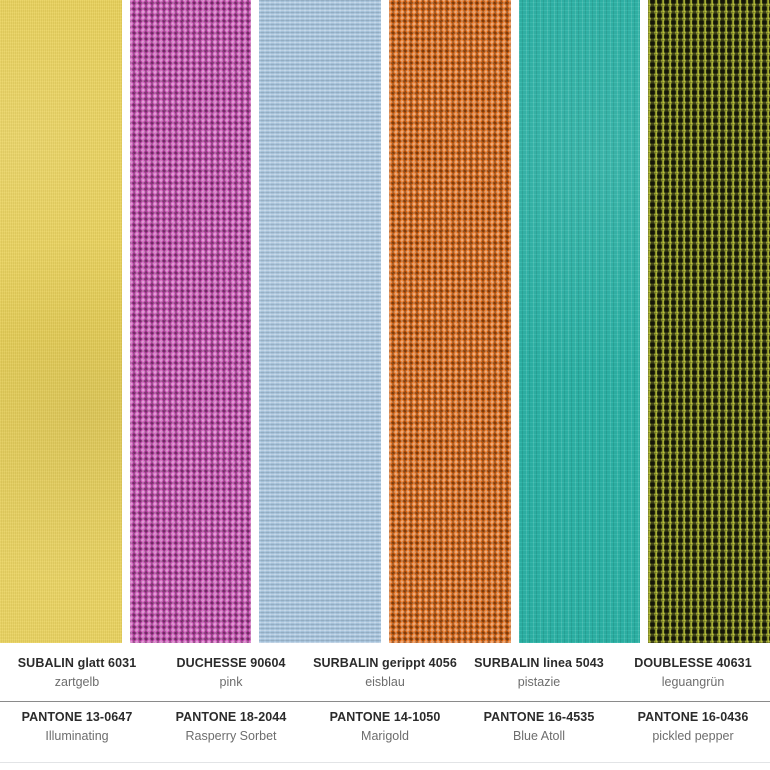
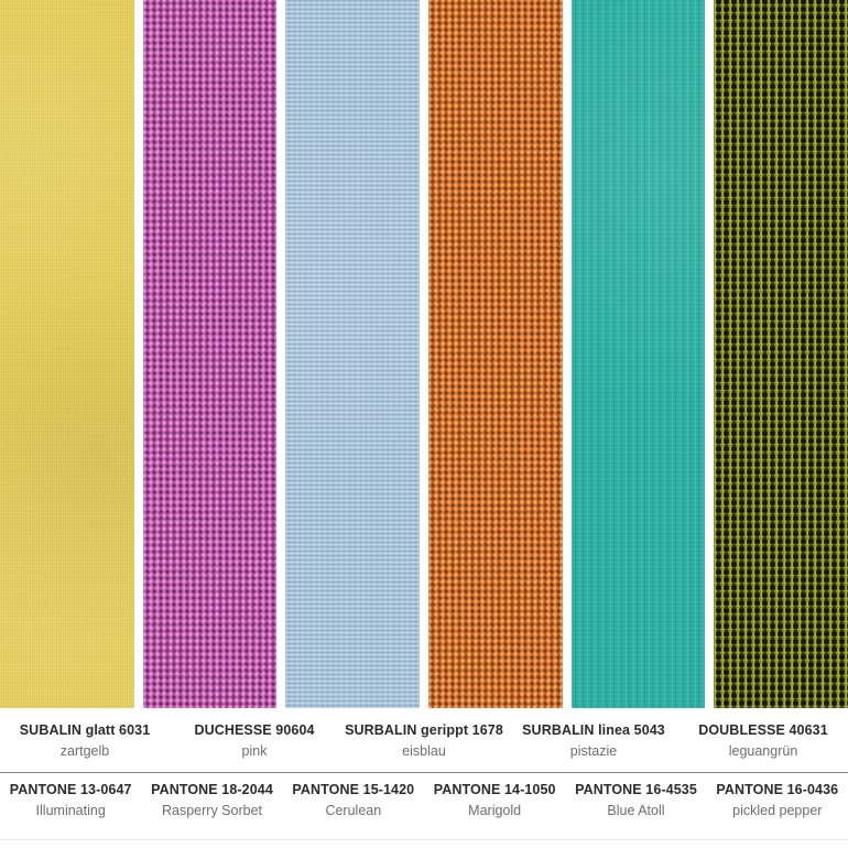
  SUBALIN glatt 6031
  zartgelb
  DUCHESSE 90604
  pink
- SURBALIN gerippt 4056
+ SURBALIN gerippt 1678
  eisblau
  SURBALIN linea 5043
  pistazie
  DOUBLESSE 40631
  leguangrün
  PANTONE 13-0647
  Illuminating
  PANTONE 18-2044
  Rasperry Sorbet
+ PANTONE 15-1420
+ Cerulean
  PANTONE 14-1050
  Marigold
  PANTONE 16-4535
  Blue Atoll
  PANTONE 16-0436
  pickled pepper
